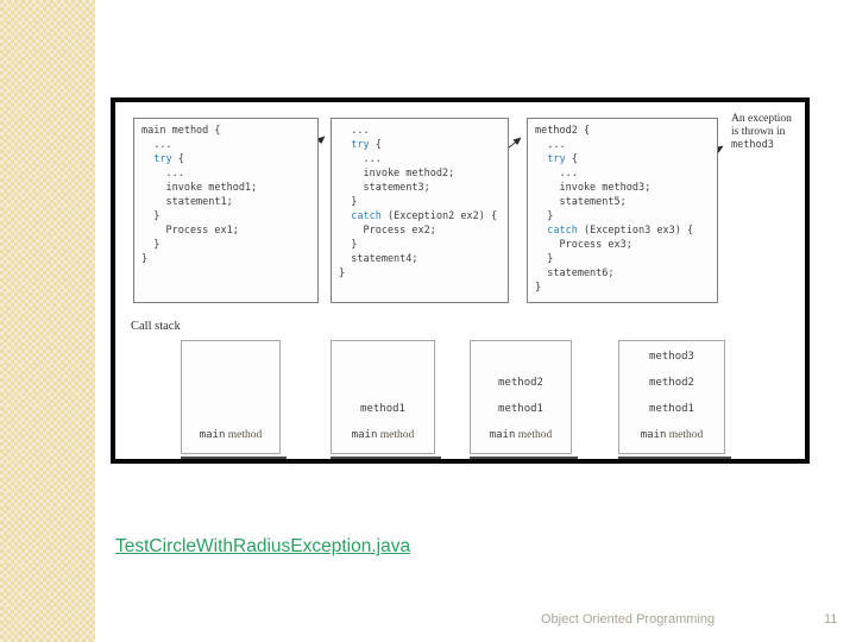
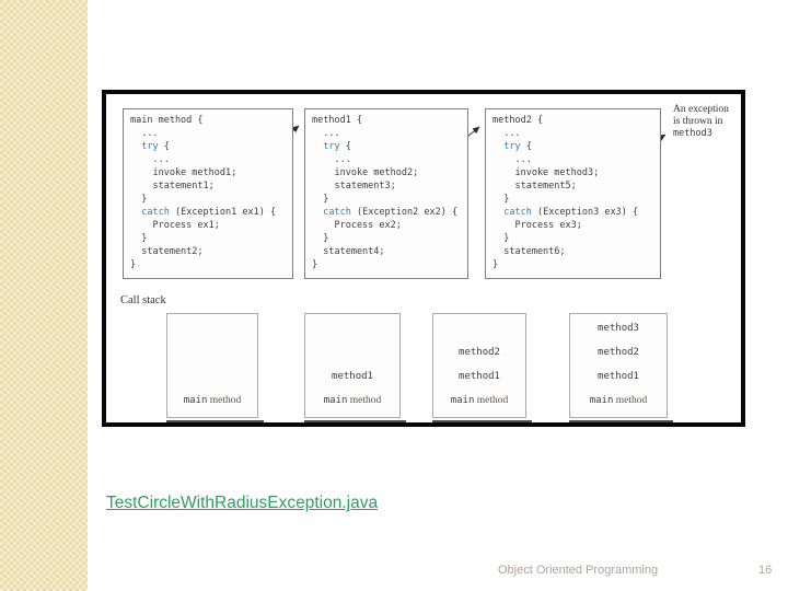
  An exception
  is thrown in
  method3
  Call stack
  main method {
  ...
  try {
  ...
  invoke method1;
  statement1;
  }
+ catch (Exception1 ex1) {
  Process ex1;
  }
+ statement2;
  }
+ method1 {
  ...
  try {
  ...
  invoke method2;
  statement3;
  }
  catch (Exception2 ex2) {
  Process ex2;
  }
  statement4;
  }
  method2 {
  ...
  try {
  ...
  invoke method3;
  statement5;
  }
  catch (Exception3 ex3) {
  Process ex3;
  }
  statement6;
  }
  main method
  method1
  main method
  method2
  method1
  main method
  method3
  method2
  method1
  main method
  TestCircleWithRadiusException.java
  Object Oriented Programming
- 11
+ 16
